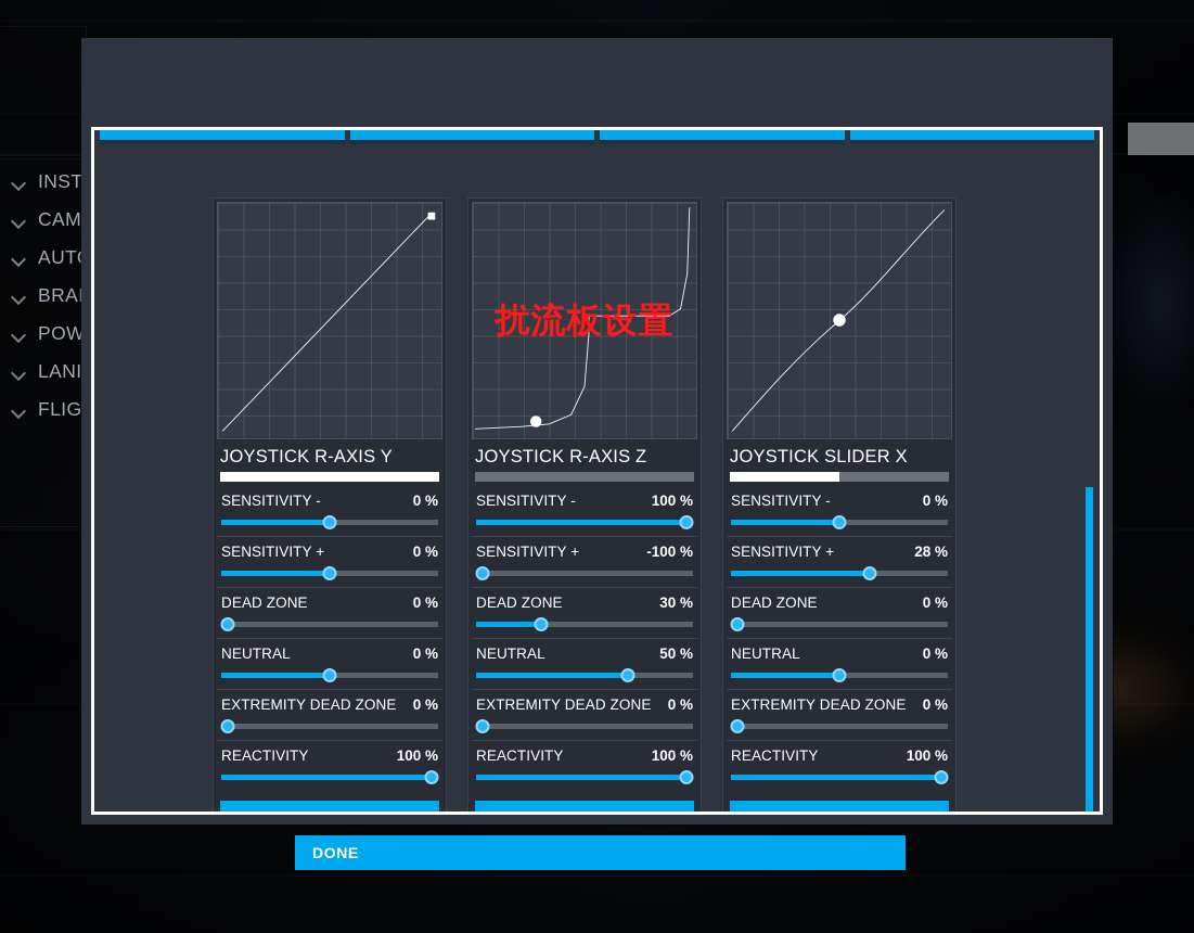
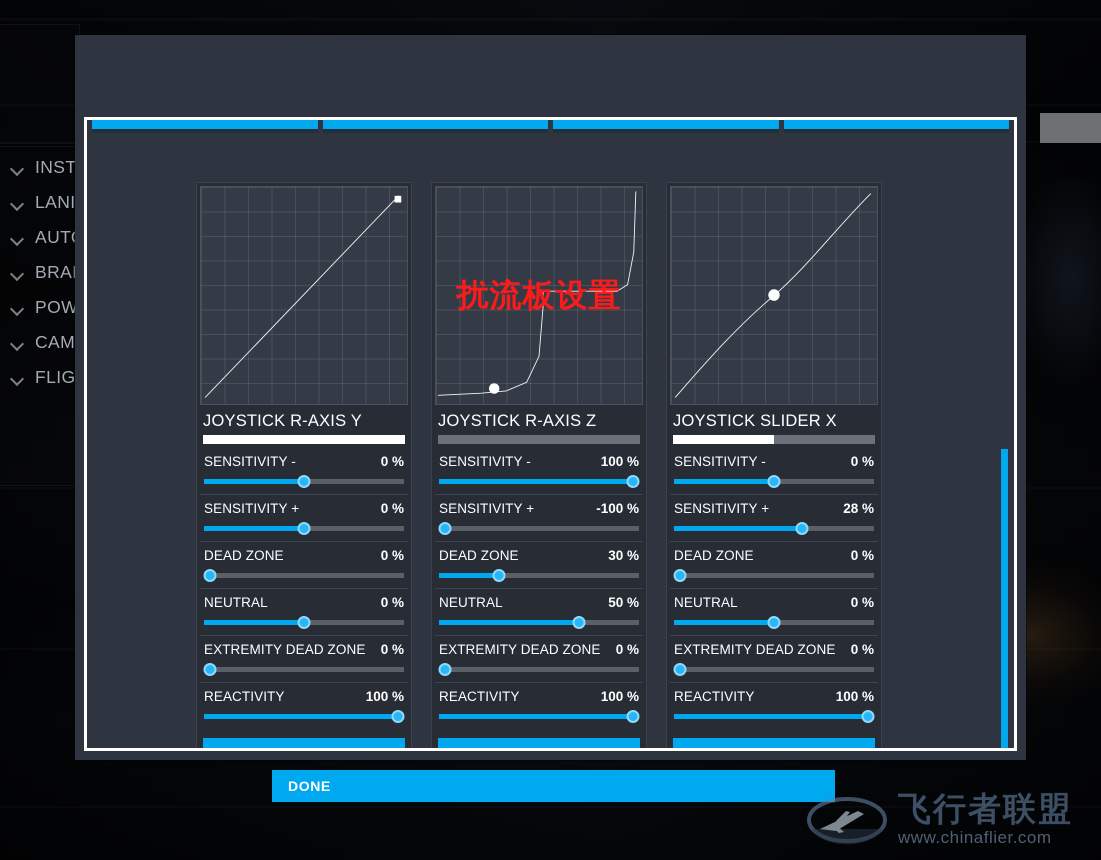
  INST
- CAM
+ LANI
  AUT
  BRA
  POW
- LANI
+ CAM
  FLIG
  JOYSTICK R-AXIS Y
  SENSITIVITY -
  0 %
  SENSITIVITY +
  0 %
  DEAD ZONE
  0 %
  NEUTRAL
  0 %
  EXTREMITY DEAD ZONE
  0 %
  REACTIVITY
  100 %
  扰流板设置
  JOYSTICK R-AXIS Z
  SENSITIVITY -
  100 %
  SENSITIVITY +
  -100 %
  DEAD ZONE
  30 %
  NEUTRAL
  50 %
  EXTREMITY DEAD ZONE
  0 %
  REACTIVITY
  100 %
  JOYSTICK SLIDER X
  SENSITIVITY -
  0 %
  SENSITIVITY +
  28 %
  DEAD ZONE
  0 %
  NEUTRAL
  0 %
  EXTREMITY DEAD ZONE
  0 %
  REACTIVITY
  100 %
  DONE
+ 飞行者联盟
+ www.chinaflier.com
